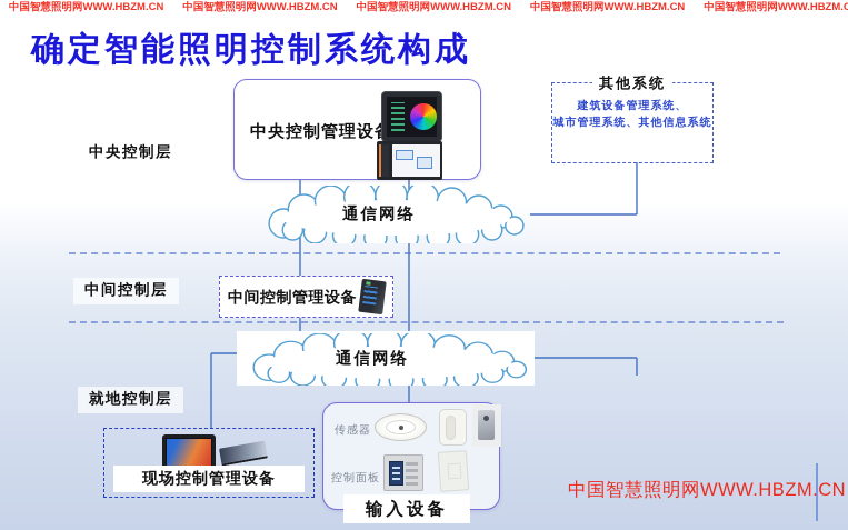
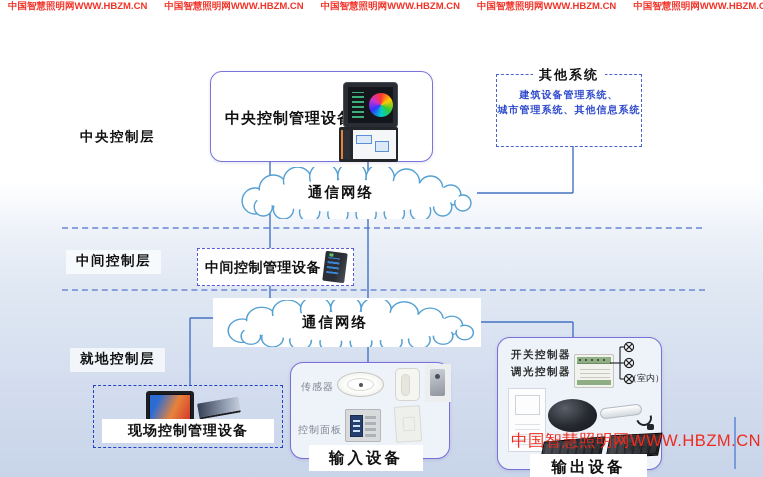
  中国智慧照明网WWW.HBZM.CN
  中国智慧照明网WWW.HBZM.CN
  中国智慧照明网WWW.HBZM.CN
  中国智慧照明网WWW.HBZM.CN
  中国智慧照明网WWW.HBZM.C
- 确定智能照明控制系统构成
  中央控制层
  中间控制层
  就地控制层
  通信网络
  通信网络
  中央控制管理设
  其他系统
  建筑设备管理系统、
  城市管理系统、其他信息系统
  中间控制管理设备
  现场控制管理设备
  传感器
  控制面板
  输入设备
+ 开关控制器
+ 调光控制器
+ （室内）
+ （室外）
+ 输出设备
  中国智慧照明网WWW.HBZM.CN
